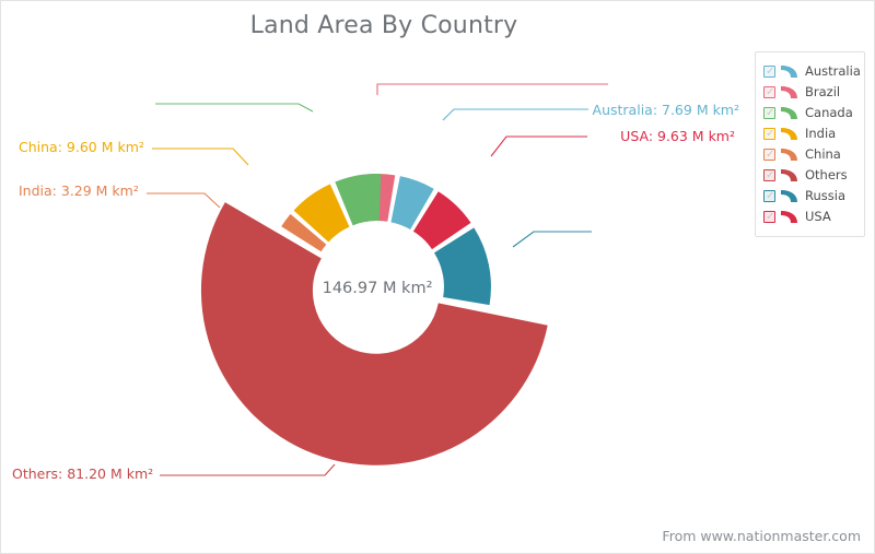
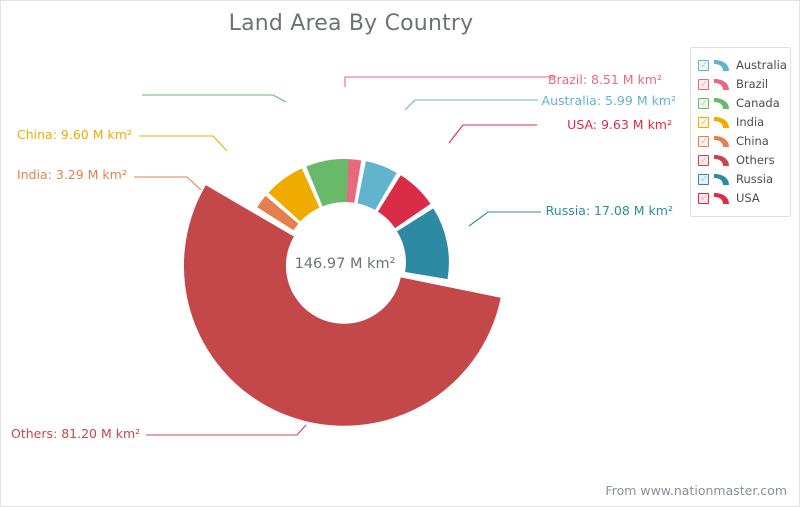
  Land Area By Country
+ Brazil: 8.51 M km²
- Australia: 7.69 M km²
+ Australia: 5.99 M km²
  USA: 9.63 M km²
+ Russia: 17.08 M km²
  Others: 81.20 M km²
  India: 3.29 M km²
  China: 9.60 M km²
  146.97 M km²
  ✓
  Australia
  ✓
  Brazil
  ✓
  Canada
  ✓
  India
  ✓
  China
  ✓
  Others
  ✓
  Russia
  ✓
  USA
  From www.nationmaster.com
